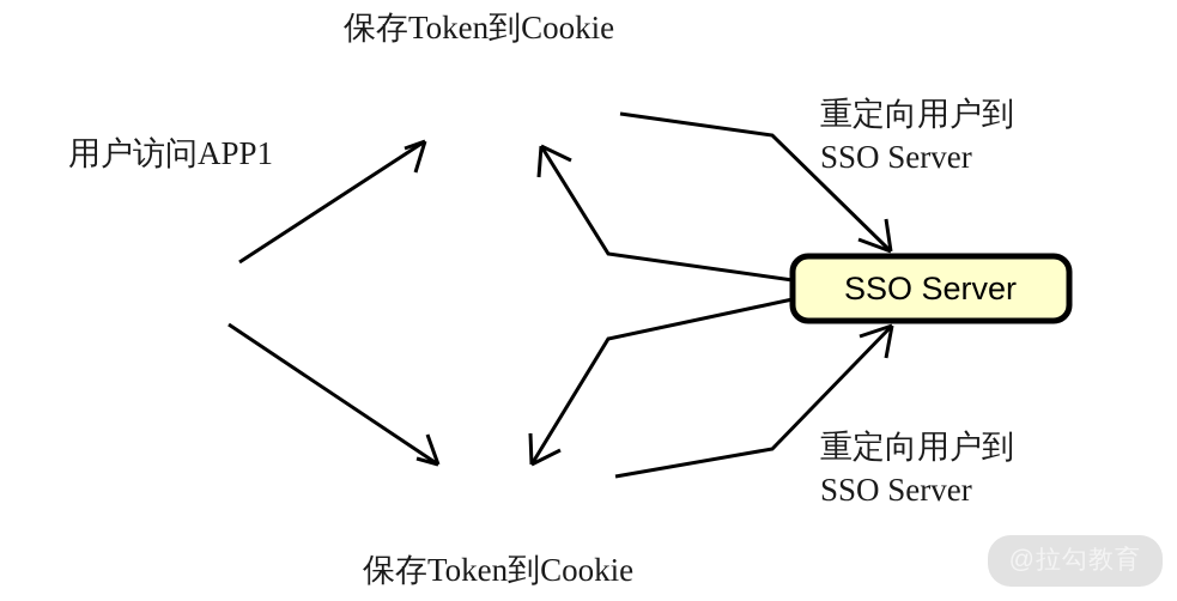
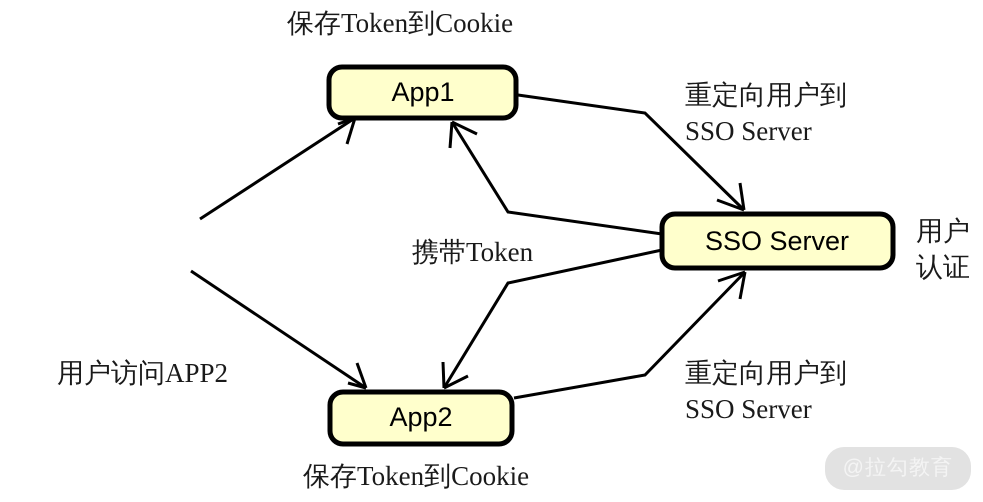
+ App1
+ App2
  SSO Server
  保存Token到Cookie
- 用户访问APP1
  重定向用户到
  SSO Server
+ 携带Token
+ 用户
+ 认证
+ 用户访问APP2
  重定向用户到
  SSO Server
  保存Token到Cookie
